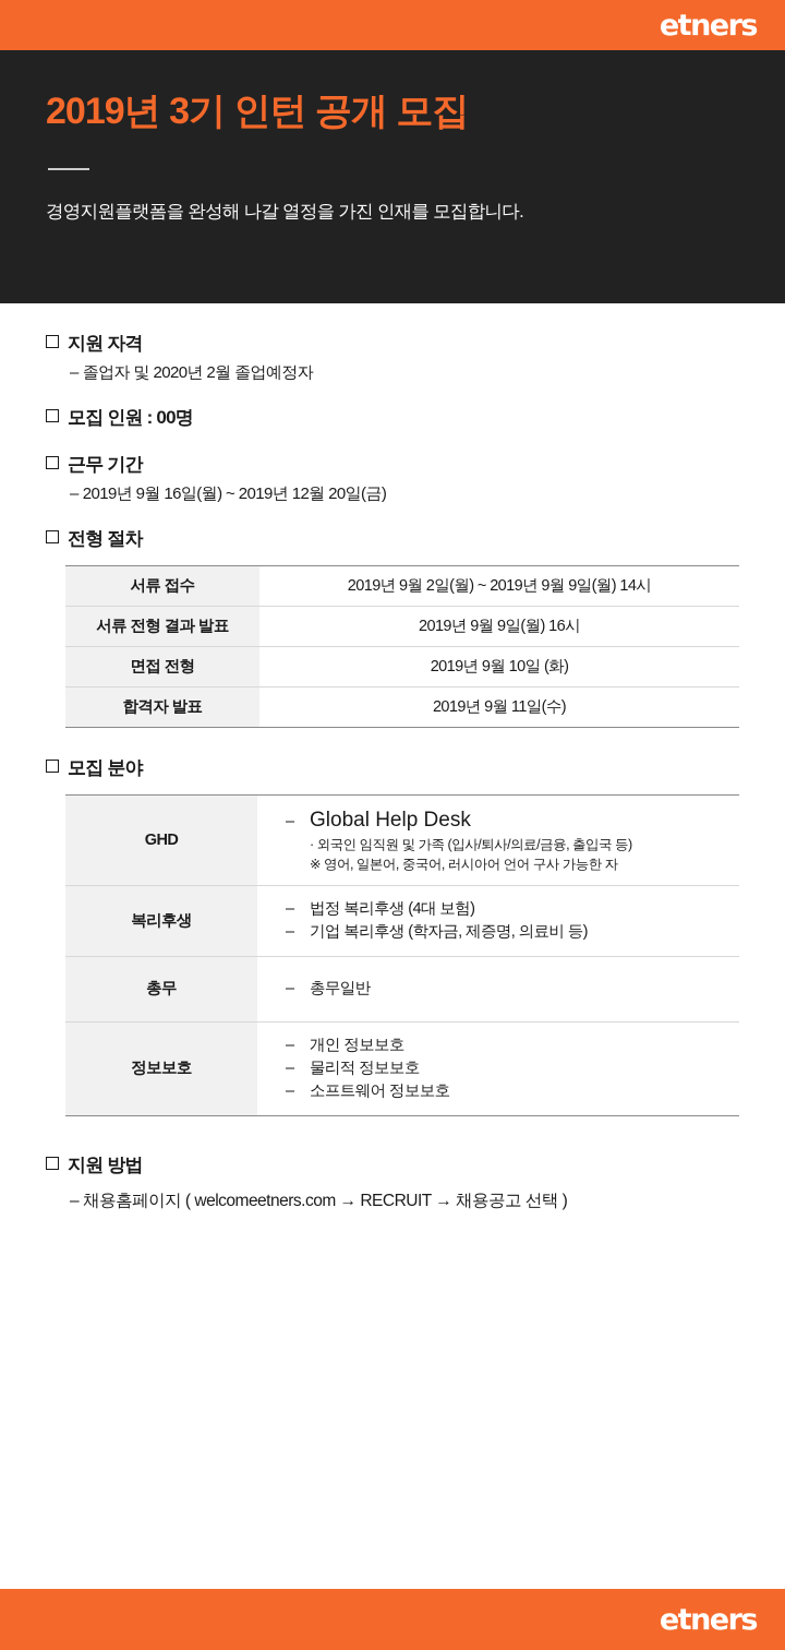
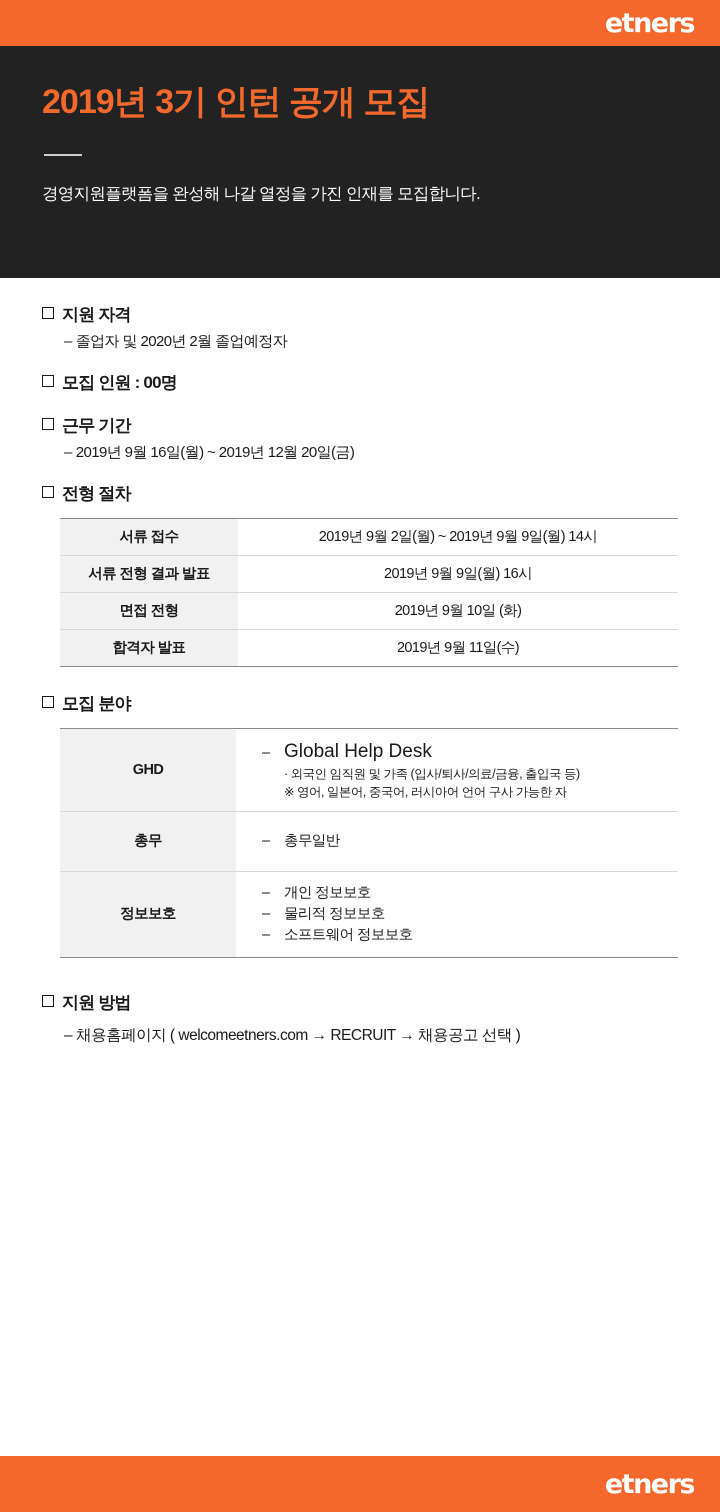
  etners
  2019년 3기 인턴 공개 모집
  경영지원플랫폼을 완성해 나갈 열정을 가진 인재를 모집합니다.
  지원 자격
  – 졸업자 및 2020년 2월 졸업예정자
  모집 인원 : 00명
  근무 기간
  – 2019년 9월 16일(월) ~ 2019년 12월 20일(금)
  전형 절차
  서류 접수	2019년 9월 2일(월) ~ 2019년 9월 9일(월) 14시
  서류 전형 결과 발표	2019년 9월 9일(월) 16시
  면접 전형	2019년 9월 10일 (화)
  합격자 발표	2019년 9월 11일(수)
  모집 분야
  GHD	– Global Help Desk · 외국인 임직원 및 가족 (입사/퇴사/의료/금융, 출입국 등) ※ 영어, 일본어, 중국어, 러시아어 언어 구사 가능한 자
- 복리후생	– 법정 복리후생 (4대 보험) – 기업 복리후생 (학자금, 제증명, 의료비 등)
  총무	– 총무일반
  정보보호	– 개인 정보보호 – 물리적 정보보호 – 소프트웨어 정보보호
  지원 방법
  – 채용홈페이지 ( welcomeetners.com → RECRUIT → 채용공고 선택 )
  etners
